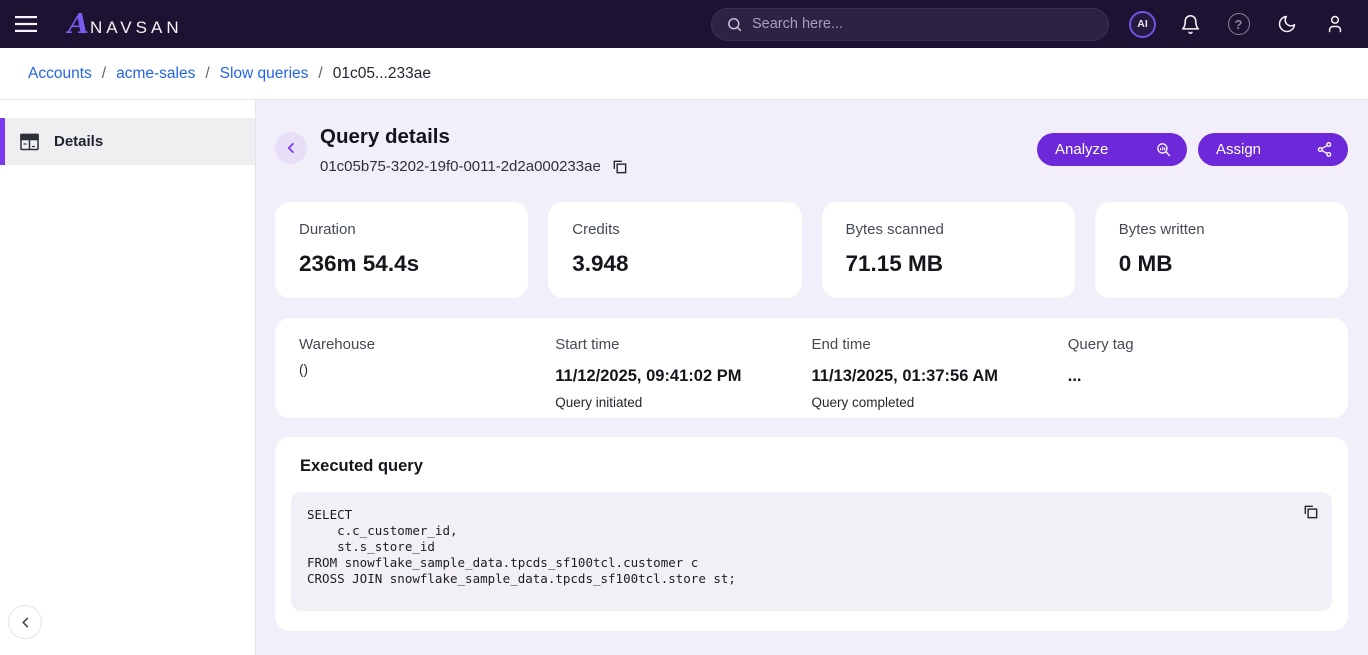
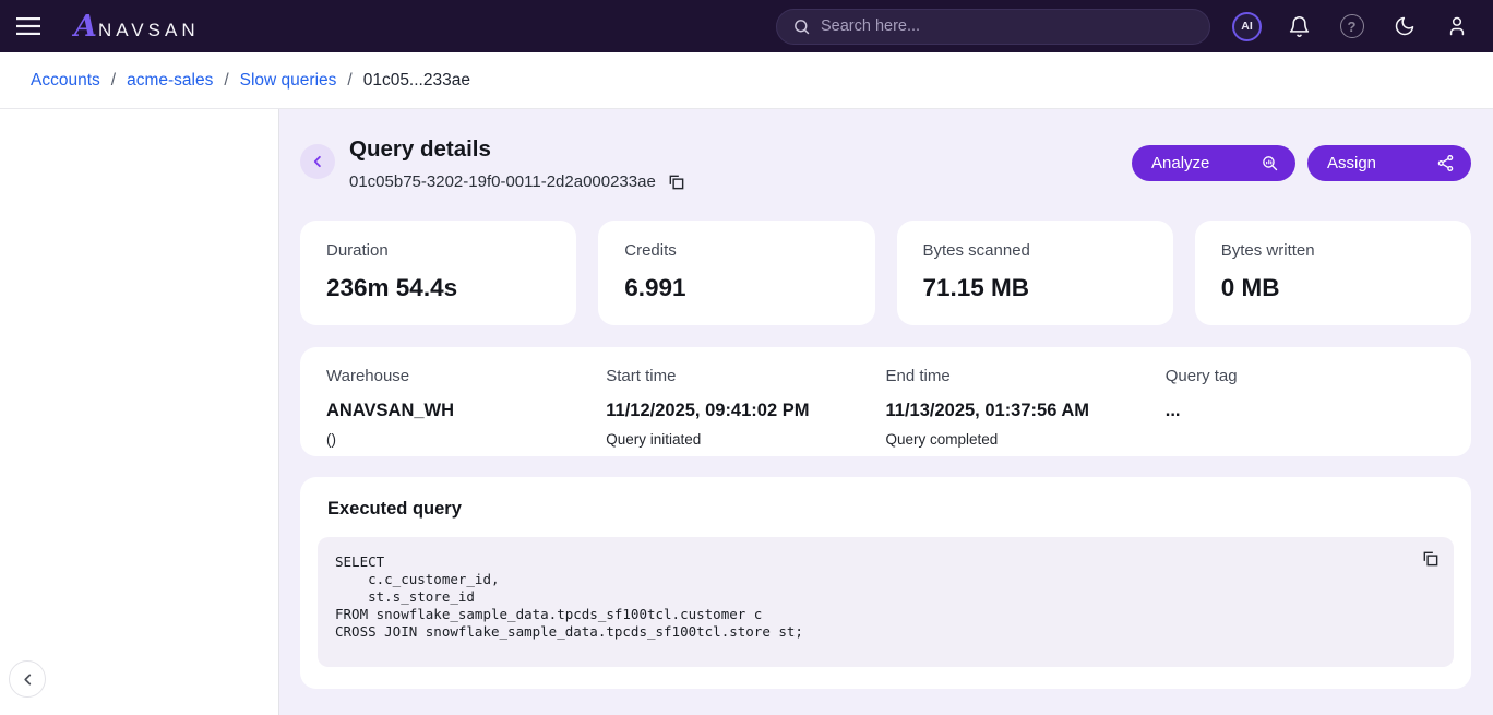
  A
  NAVSAN
  Search here...
  AI
  ?
  Accounts
  /
  acme-sales
  /
  Slow queries
  /
  01c05...233ae
- Details
  Query details
  01c05b75-3202-19f0-0011-2d2a000233ae
  Analyze
  Assign
  Duration
  236m 54.4s
  Credits
- 3.948
+ 6.991
  Bytes scanned
  71.15 MB
  Bytes written
  0 MB
  Warehouse
+ ANAVSAN_WH
  ()
  Start time
  11/12/2025, 09:41:02 PM
  Query initiated
  End time
  11/13/2025, 01:37:56 AM
  Query completed
  Query tag
  ...
  Executed query
  SELECT
  c.c_customer_id,
  st.s_store_id
  FROM snowflake_sample_data.tpcds_sf100tcl.customer c
  CROSS JOIN snowflake_sample_data.tpcds_sf100tcl.store st;
